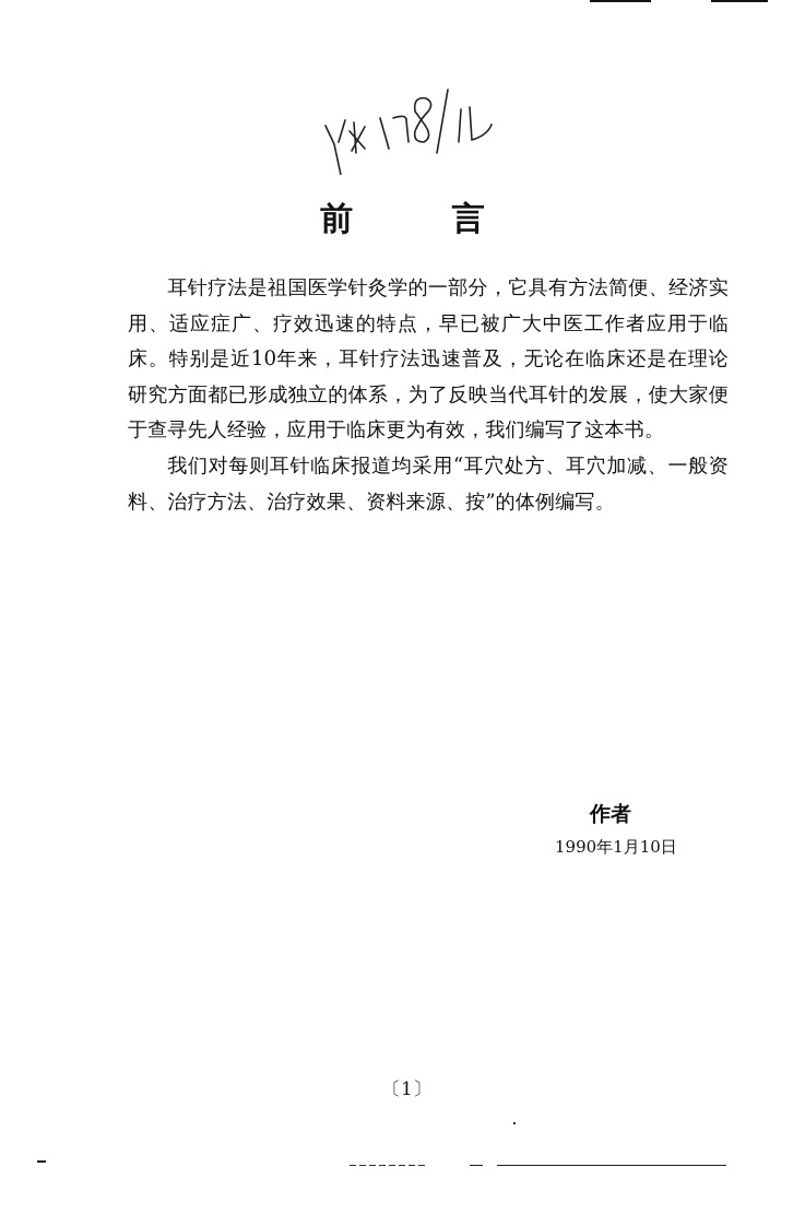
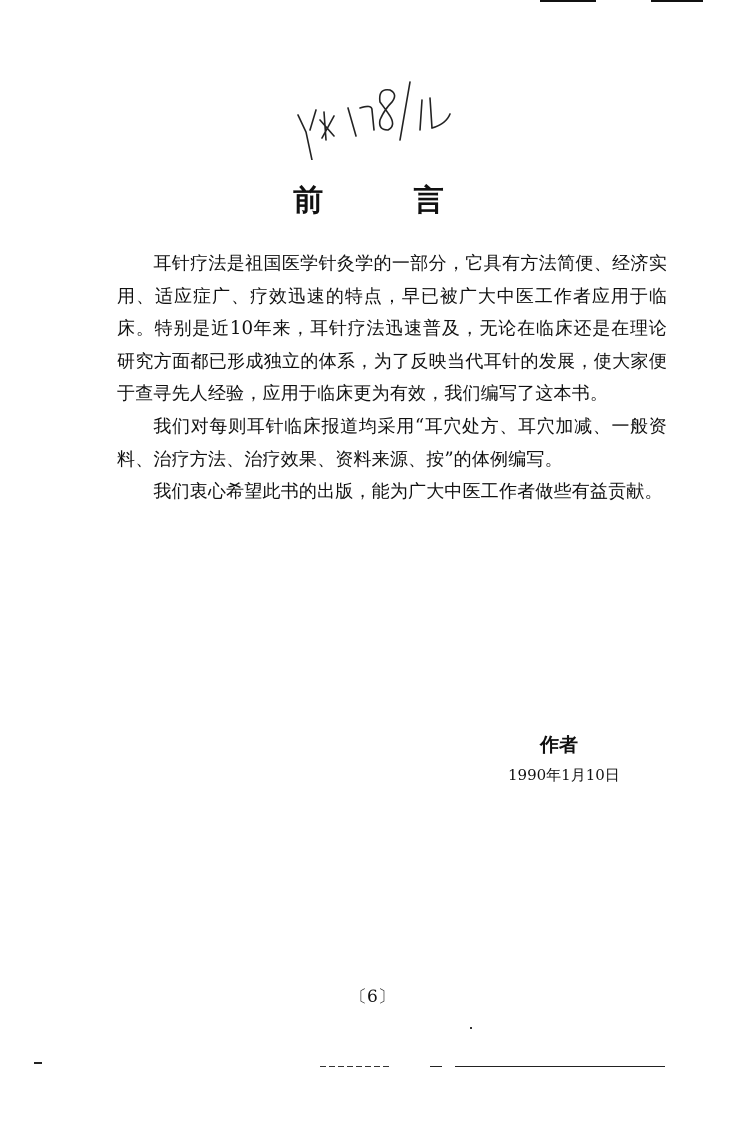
  前 言
  耳针疗法是祖国医学针灸学的一部分，它具有方法简便、经济实用、适应症广、疗效迅速的特点，早已被广大中医工作者应用于临床。特别是近10年来，耳针疗法迅速普及，无论在临床还是在理论研究方面都已形成独立的体系，为了反映当代耳针的发展，使大家便于查寻先人经验，应用于临床更为有效，我们编写了这本书。
  我们对每则耳针临床报道均采用“耳穴处方、耳穴加减、一般资料、治疗方法、治疗效果、资料来源、按”的体例编写。
+ 我们衷心希望此书的出版，能为广大中医工作者做些有益贡献。
  作者
  1990年1月10日
- 〔1〕
+ 〔6〕
